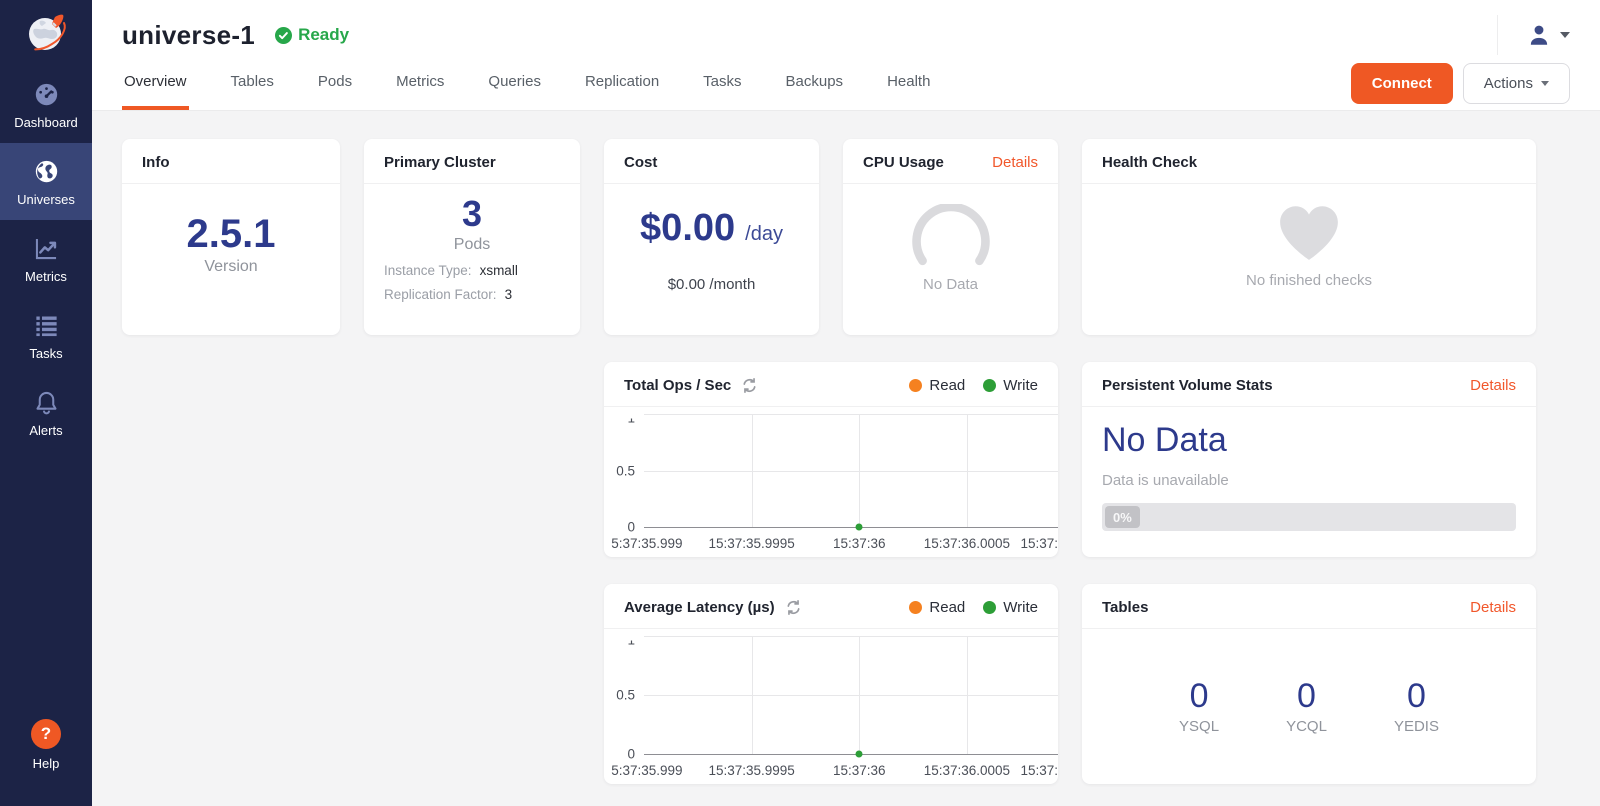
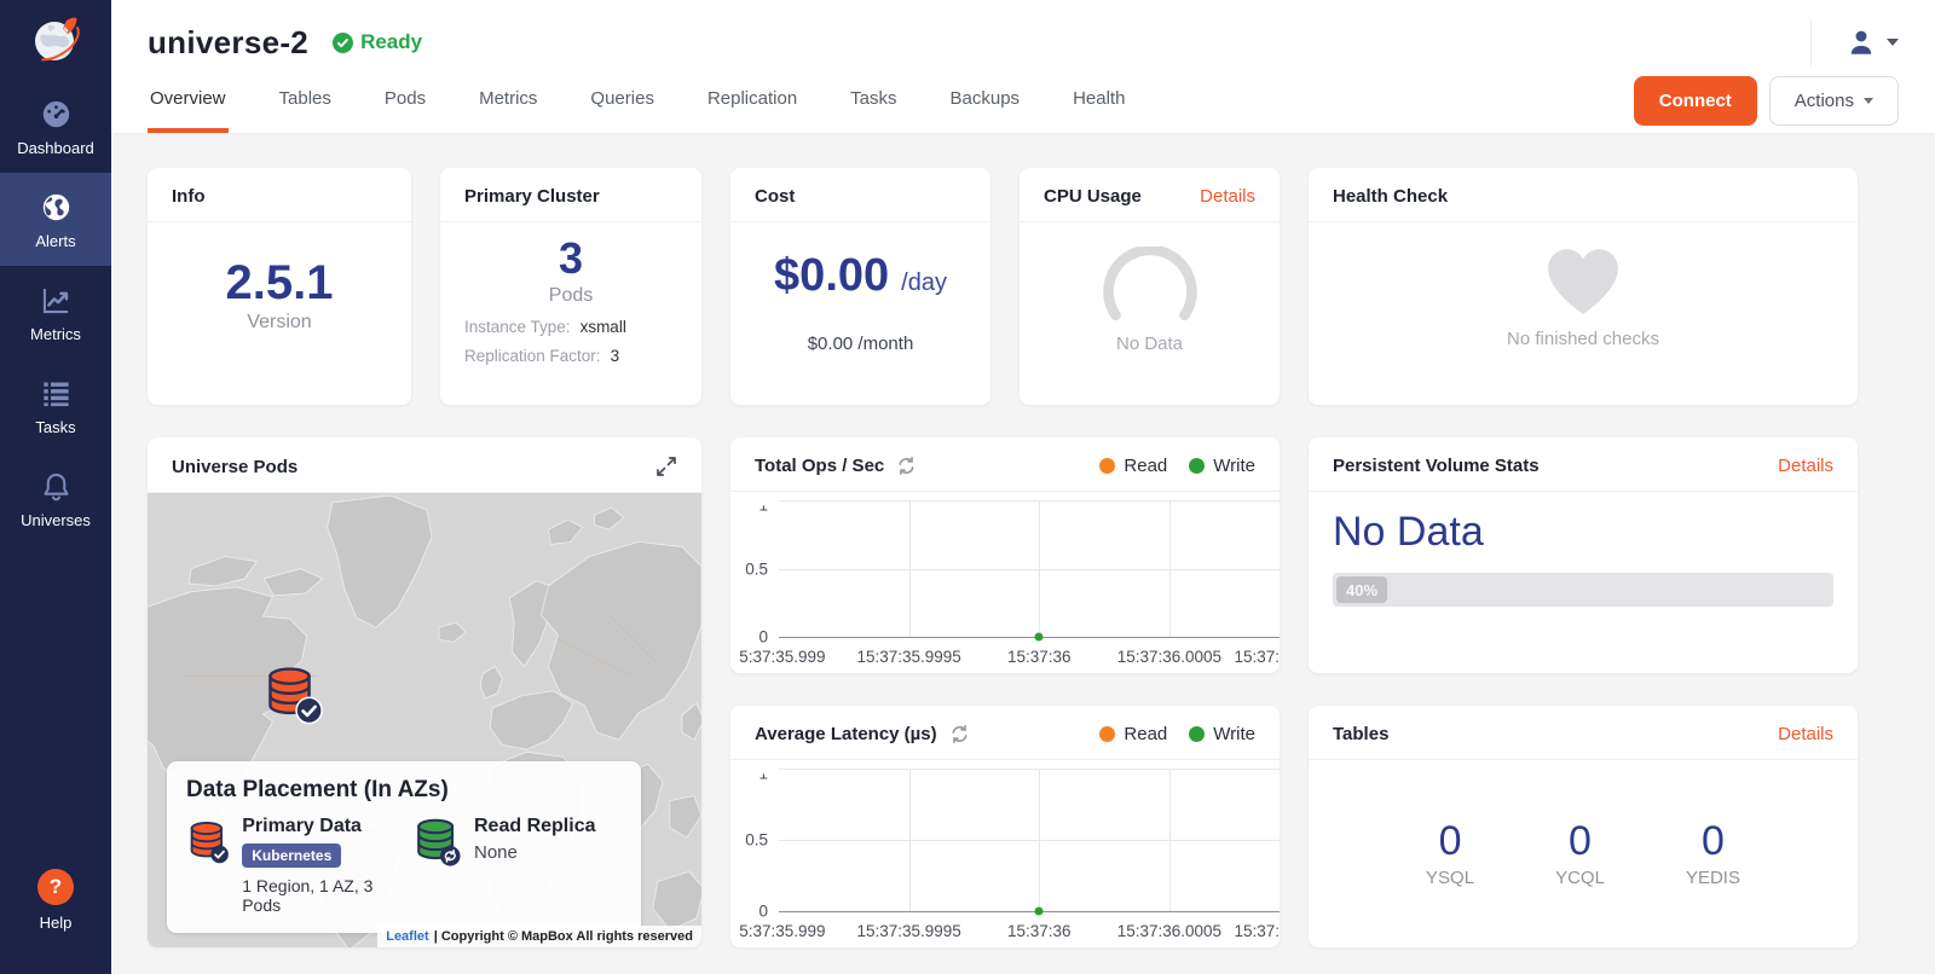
  Dashboard
- Universes
+ Alerts
  Metrics
  Tasks
- Alerts
+ Universes
  ?
  Help
- universe-1
+ universe-2
  Ready
  Overview
  Tables
  Pods
  Metrics
  Queries
  Replication
  Tasks
  Backups
  Health
  Connect
  Actions
  Info
  2.5.1
  Version
  Primary Cluster
  3
  Pods
  Instance Type:
  xsmall
  Replication Factor:
  3
  Cost
  $0.00
  /day
  $0.00 /month
  CPU Usage
  Details
  No Data
  Health Check
  No finished checks
+ Universe Pods
+ Data Placement (In AZs)
+ Primary Data
+ Kubernetes
+ 1 Region, 1 AZ, 3 Pods
+ Read Replica
+ None
+ Leaflet
+ | Copyright © MapBox All rights reserved
  Total Ops / Sec
  Read
  Write
  0.5
  0
  5:37:35.999
  15:37:35.9995
  15:37:36
  15:37:36.0005
  15:37:
  Persistent Volume Stats
  Details
  No Data
- Data is unavailable
- 0%
+ 40%
  Average Latency (µs)
  Read
  Write
  0.5
  0
  5:37:35.999
  15:37:35.9995
  15:37:36
  15:37:36.0005
  15:37:
  Tables
  Details
  0
  YSQL
  0
  YCQL
  0
  YEDIS
